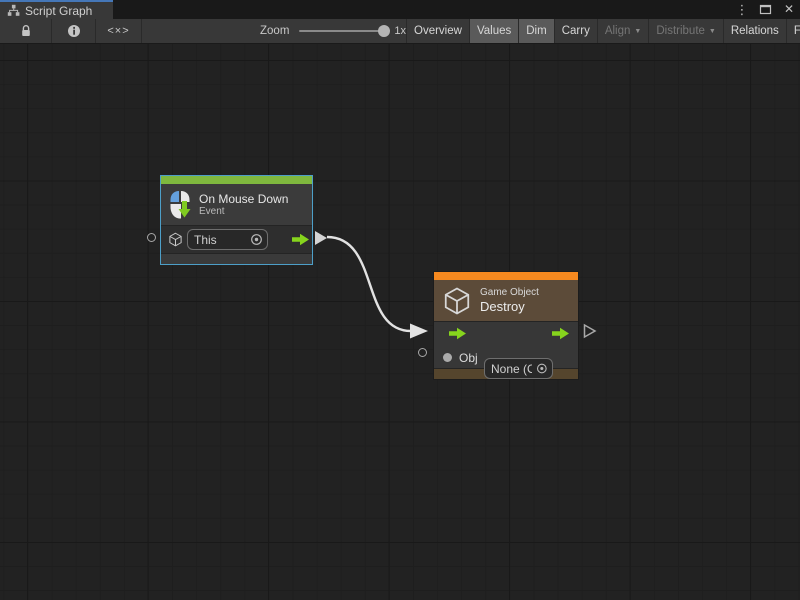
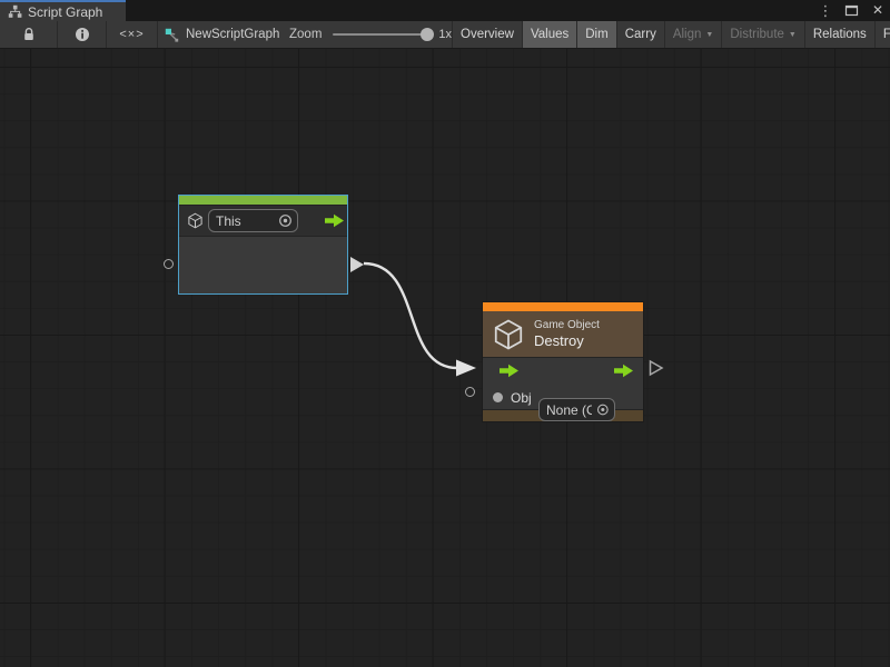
  Script Graph
  ⋮
  ✕
  <×>
+ NewScriptGraph
  Zoom
  1x
  Overview
  Values
  Dim
  Carry
  Align
  Distribute
  Relations
- On Mouse Down
- Event
  This
  Game Object
  Destroy
  Obj
  None (O
